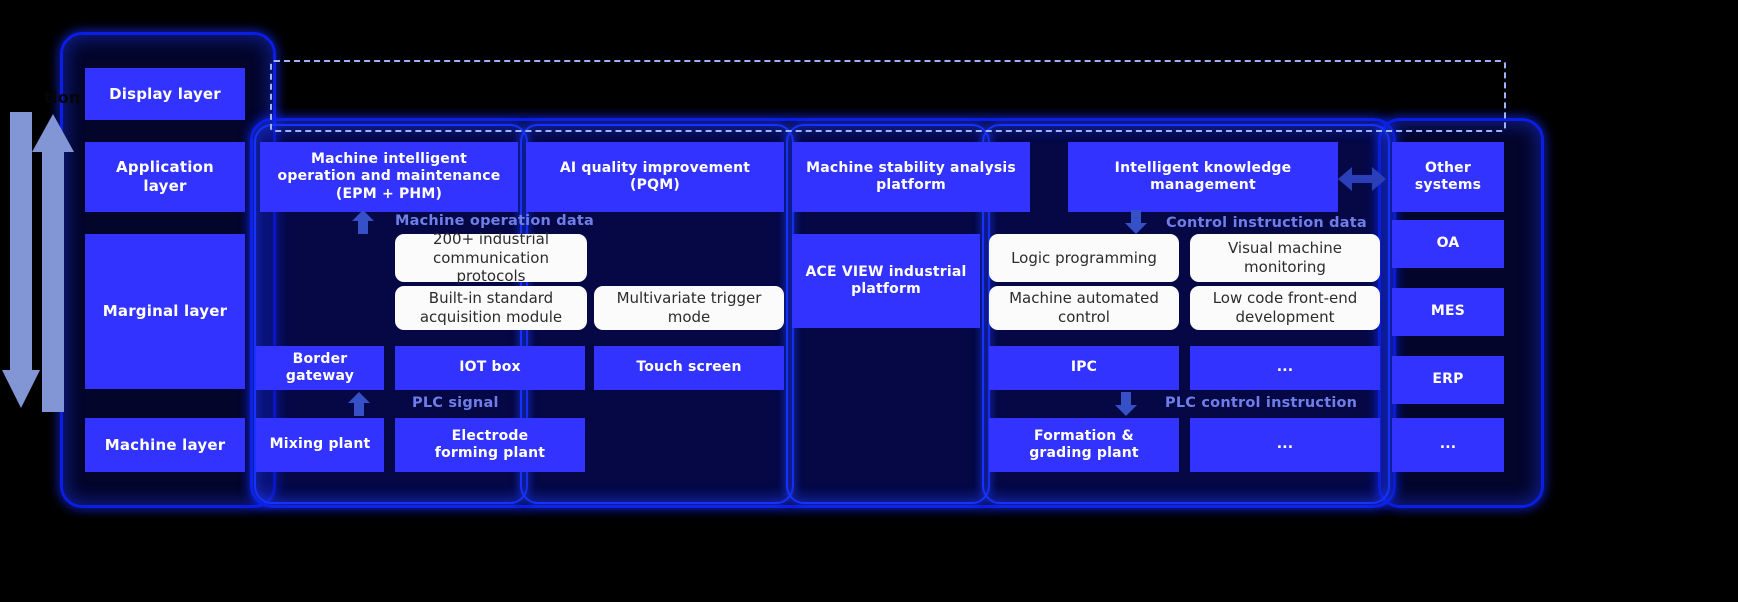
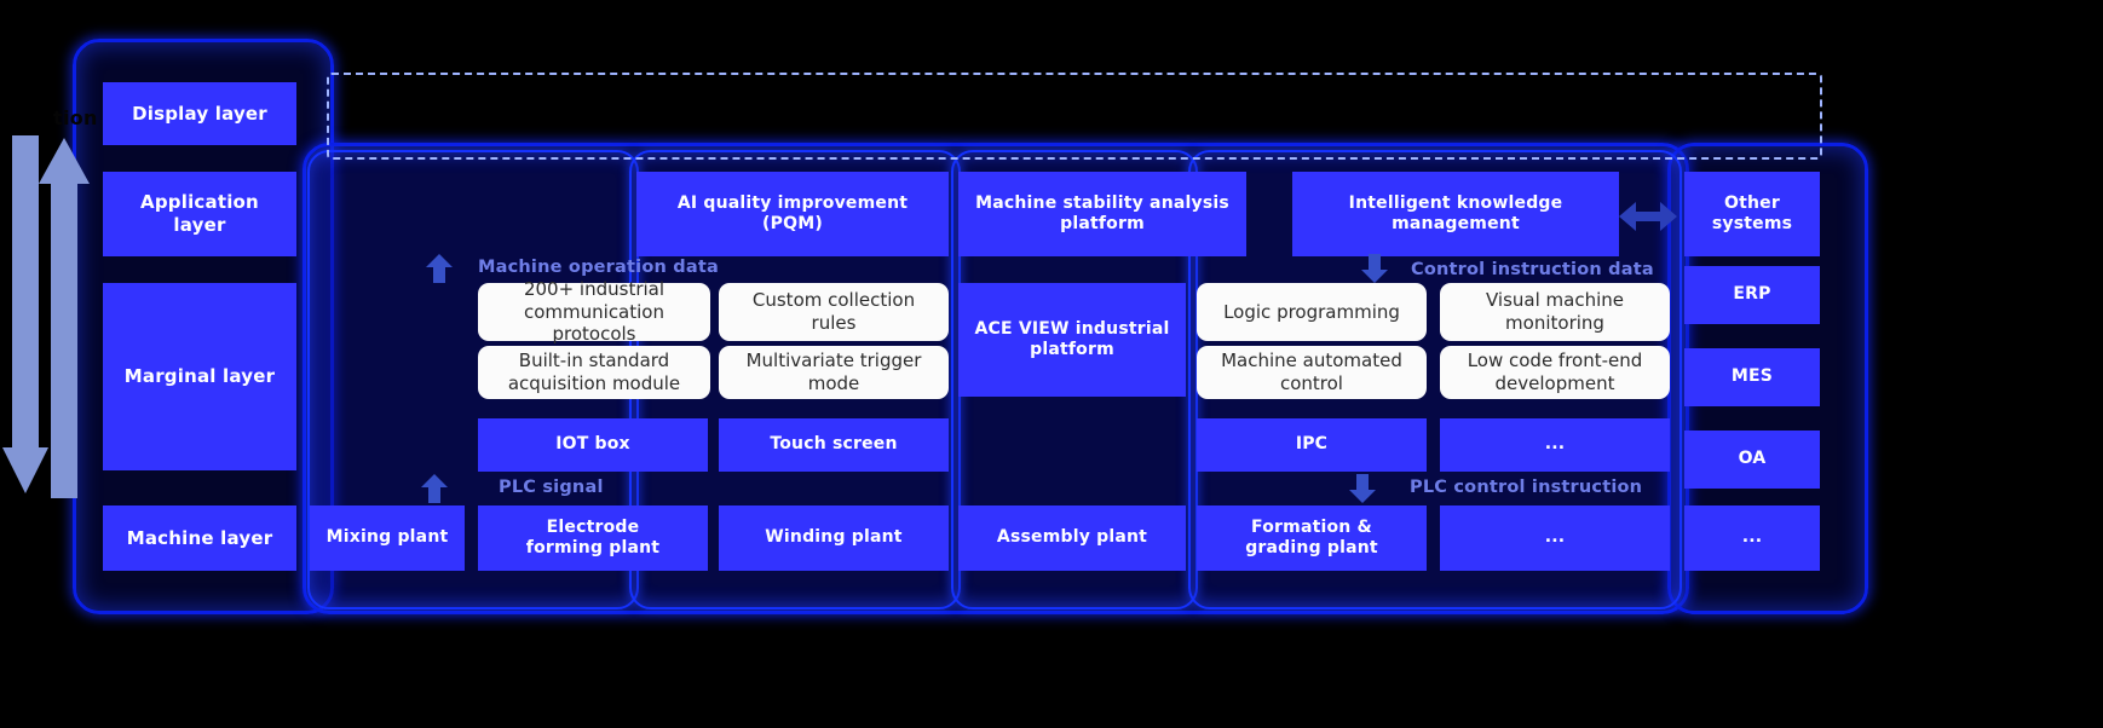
  tion
  Display layer
  Application
  layer
- Machine intelligent
- operation and maintenance
- (EPM + PHM)
  AI quality improvement
  (PQM)
  Machine stability analysis
  platform
  Intelligent knowledge
  management
  Other
  systems
  Machine operation data
  Control instruction data
  Marginal layer
  200+ industrial
  communication protocols
+ Custom collection
+ rules
  Built-in standard
  acquisition module
  Multivariate trigger
  mode
  ACE VIEW industrial
  platform
  Logic programming
  Visual machine
  monitoring
  Machine automated
  control
  Low code front-end
  development
- OA
+ ERP
  MES
- ERP
+ OA
- Border gateway
  IOT box
  Touch screen
  IPC
  ...
  PLC signal
  PLC control instruction
  Machine layer
  Mixing plant
  Electrode
  forming plant
+ Winding plant
+ Assembly plant
  Formation &
  grading plant
  ...
  ...
